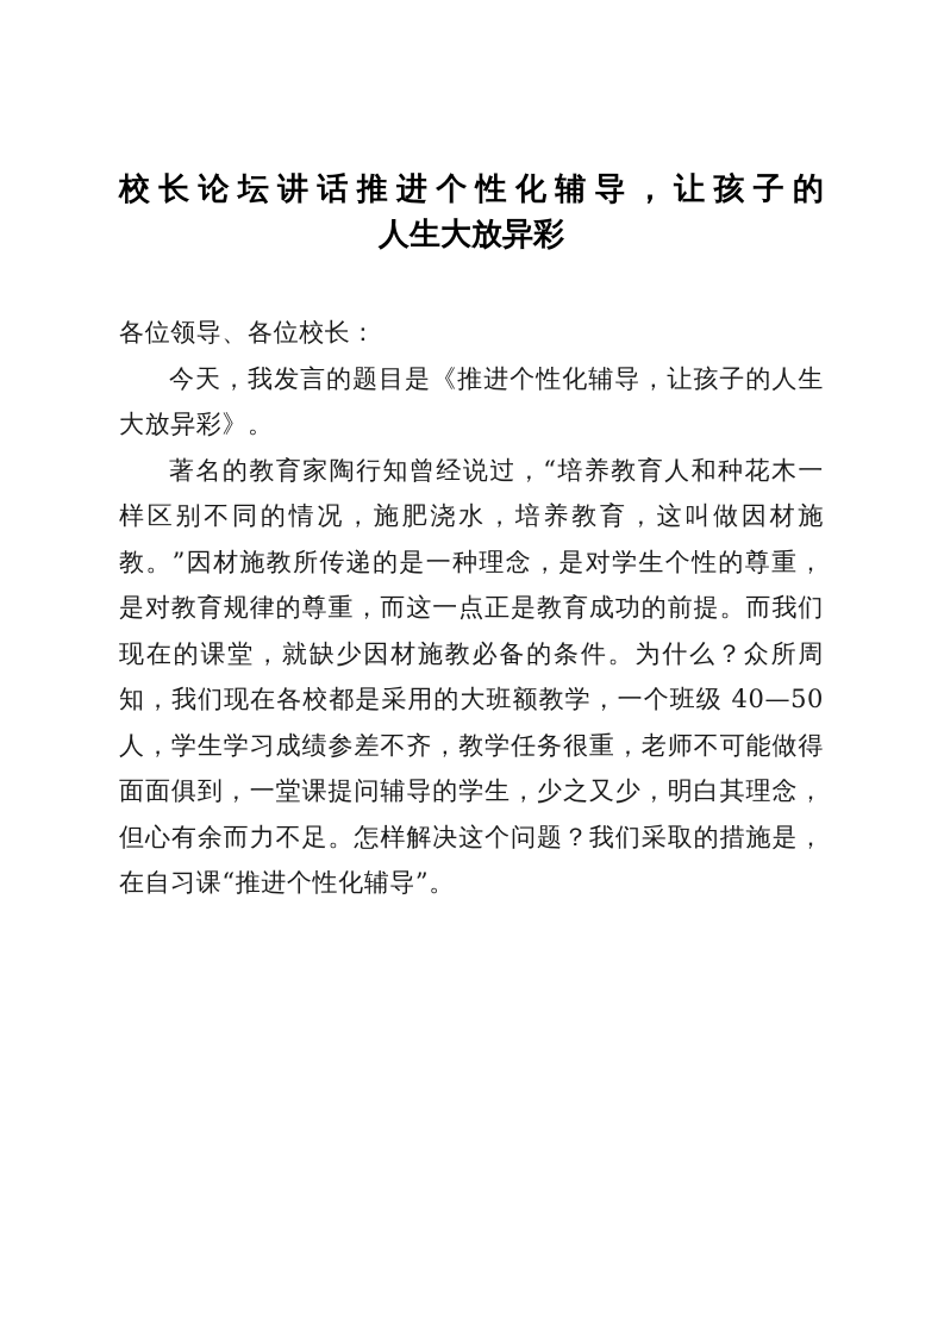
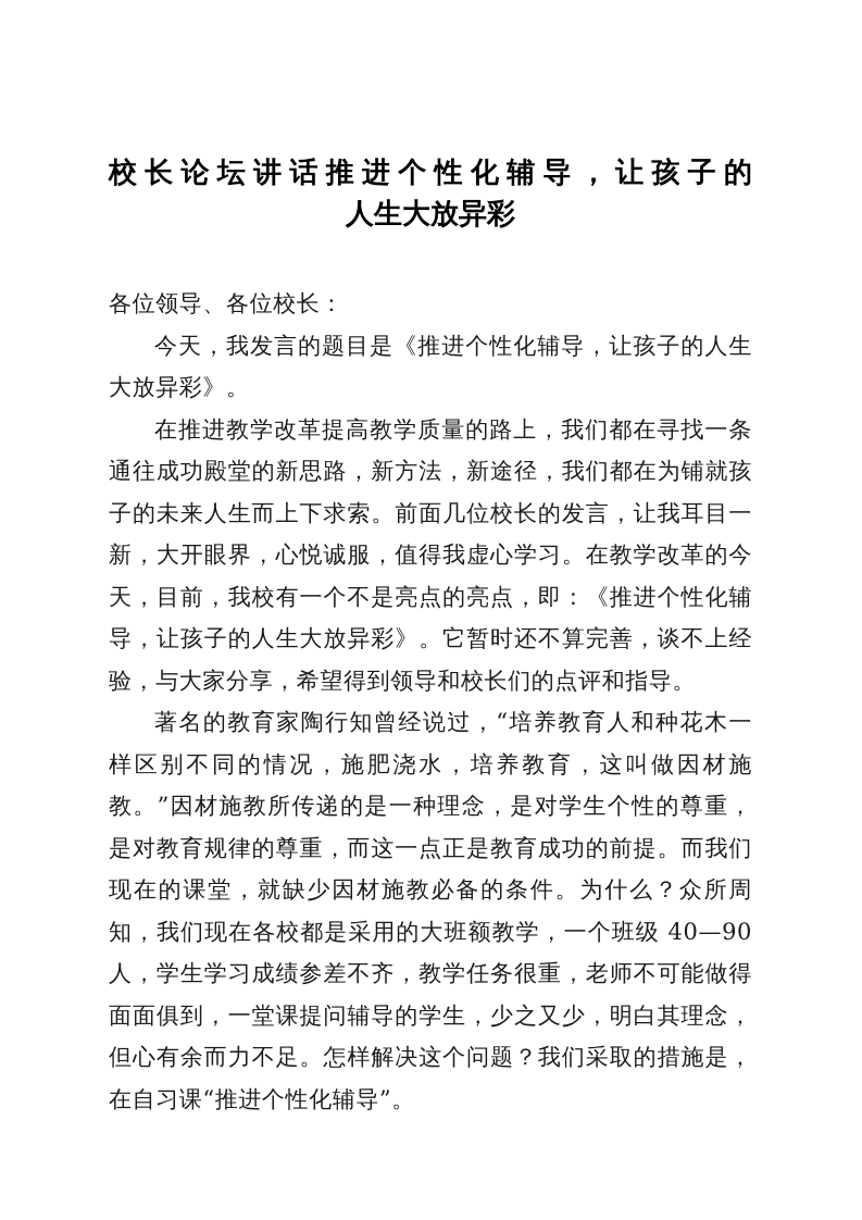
  校长论坛讲话推进个性化辅导，让孩子的
  人生大放异彩
  各位领导、各位校长：
  今天，我发言的题目是《推进个性化辅导，让孩子的人生大放异彩》。
+ 在推进教学改革提高教学质量的路上，我们都在寻找一条通往成功殿堂的新思路，新方法，新途径，我们都在为铺就孩子的未来人生而上下求索。前面几位校长的发言，让我耳目一新，大开眼界，心悦诚服，值得我虚心学习。在教学改革的今天，目前，我校有一个不是亮点的亮点，即：《推进个性化辅导，让孩子的人生大放异彩》。它暂时还不算完善，谈不上经验，与大家分享，希望得到领导和校长们的点评和指导。
- 著名的教育家陶行知曾经说过，“培养教育人和种花木一样区别不同的情况，施肥浇水，培养教育，这叫做因材施教。”因材施教所传递的是一种理念，是对学生个性的尊重，是对教育规律的尊重，而这一点正是教育成功的前提。而我们现在的课堂，就缺少因材施教必备的条件。为什么？众所周知，我们现在各校都是采用的大班额教学，一个班级 40—50 人，学生学习成绩参差不齐，教学任务很重，老师不可能做得面面俱到，一堂课提问辅导的学生，少之又少，明白其理念，但心有余而力不足。怎样解决这个问题？我们采取的措施是，在自习课“推进个性化辅导”。
+ 著名的教育家陶行知曾经说过，“培养教育人和种花木一样区别不同的情况，施肥浇水，培养教育，这叫做因材施教。”因材施教所传递的是一种理念，是对学生个性的尊重，是对教育规律的尊重，而这一点正是教育成功的前提。而我们现在的课堂，就缺少因材施教必备的条件。为什么？众所周知，我们现在各校都是采用的大班额教学，一个班级 40—90 人，学生学习成绩参差不齐，教学任务很重，老师不可能做得面面俱到，一堂课提问辅导的学生，少之又少，明白其理念，但心有余而力不足。怎样解决这个问题？我们采取的措施是，在自习课“推进个性化辅导”。
